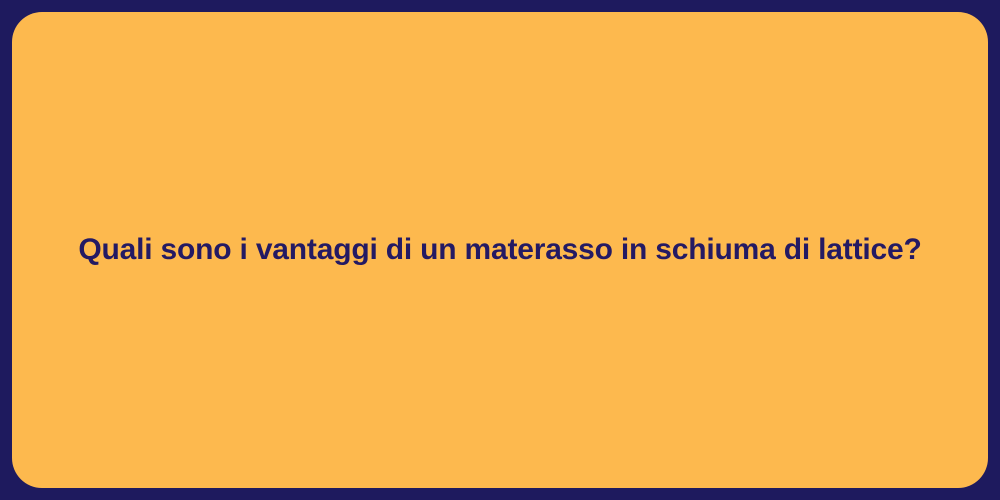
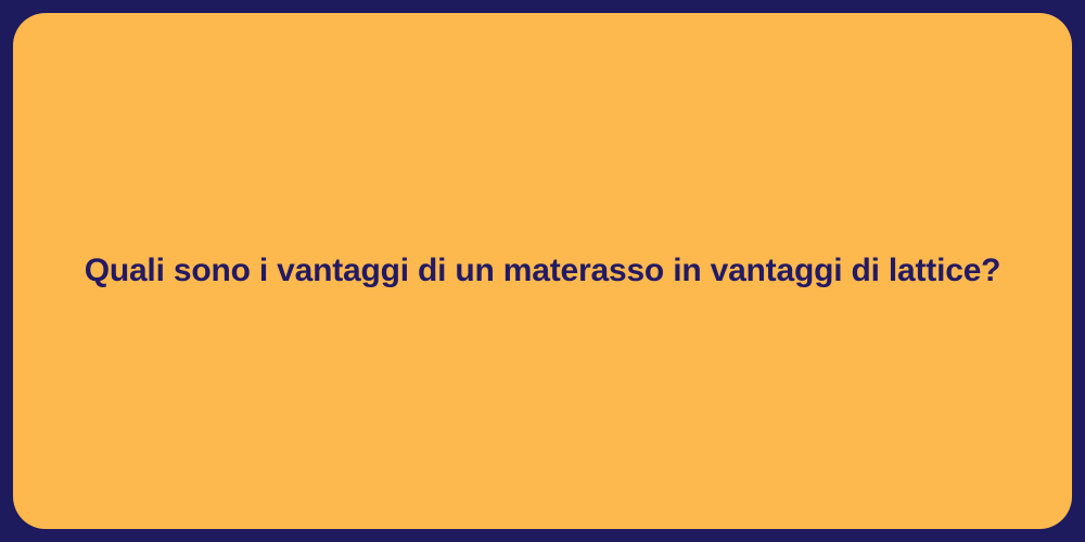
- Quali sono i vantaggi di un materasso in schiuma di lattice?
+ Quali sono i vantaggi di un materasso in vantaggi di lattice?
